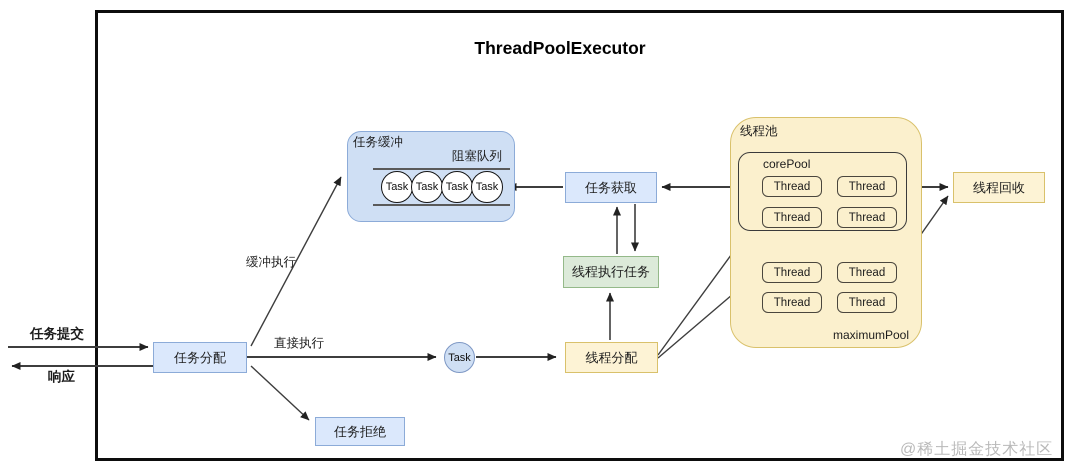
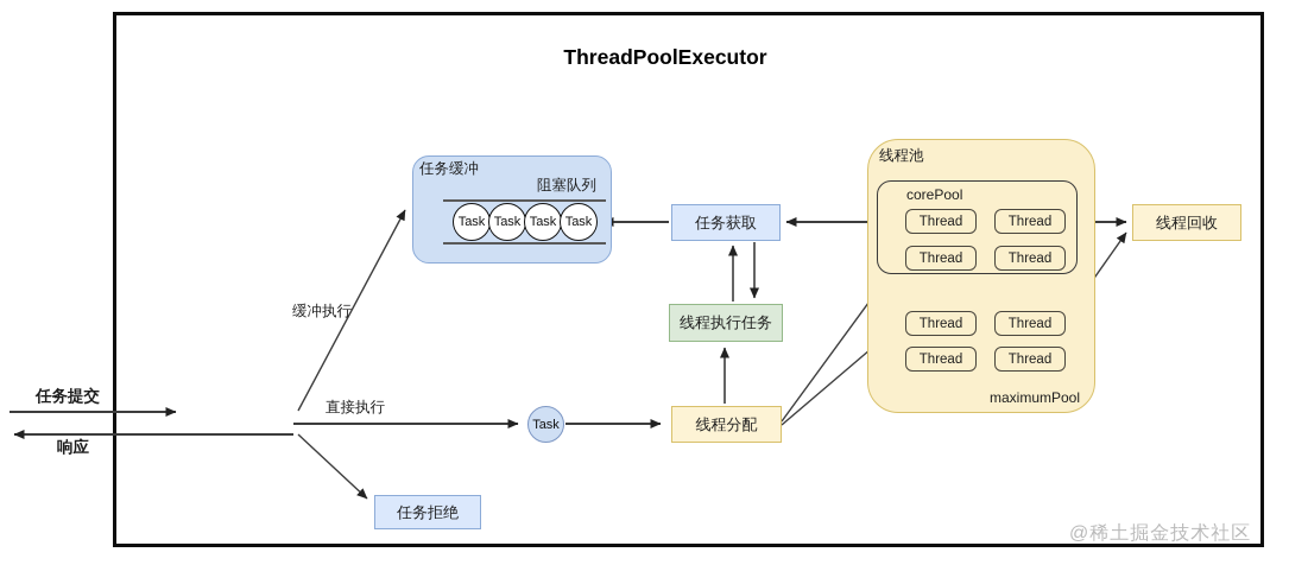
  ThreadPoolExecutor
  任务提交
  响应
  缓冲执行
  直接执行
  任务缓冲
  阻塞队列
  Task
  Task
  Task
  Task
- 任务分配
  任务拒绝
  任务获取
  线程执行任务
  线程分配
  线程回收
  Task
  线程池
  corePool
  Thread
  Thread
  Thread
  Thread
  Thread
  Thread
  Thread
  Thread
  maximumPool
  @稀土掘金技术社区
